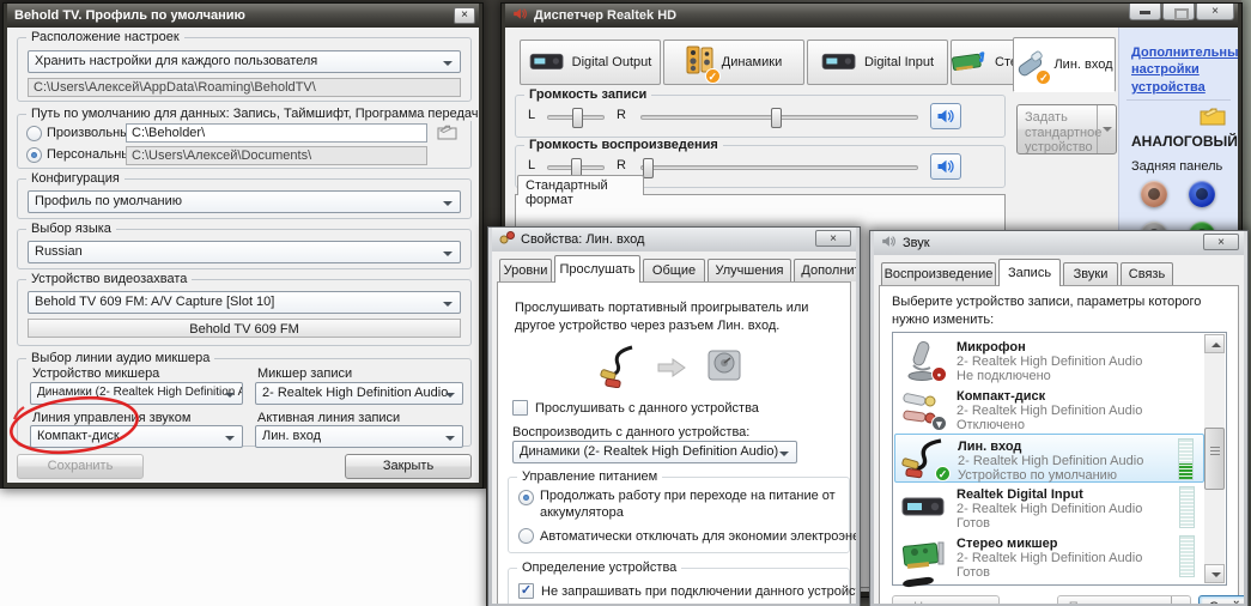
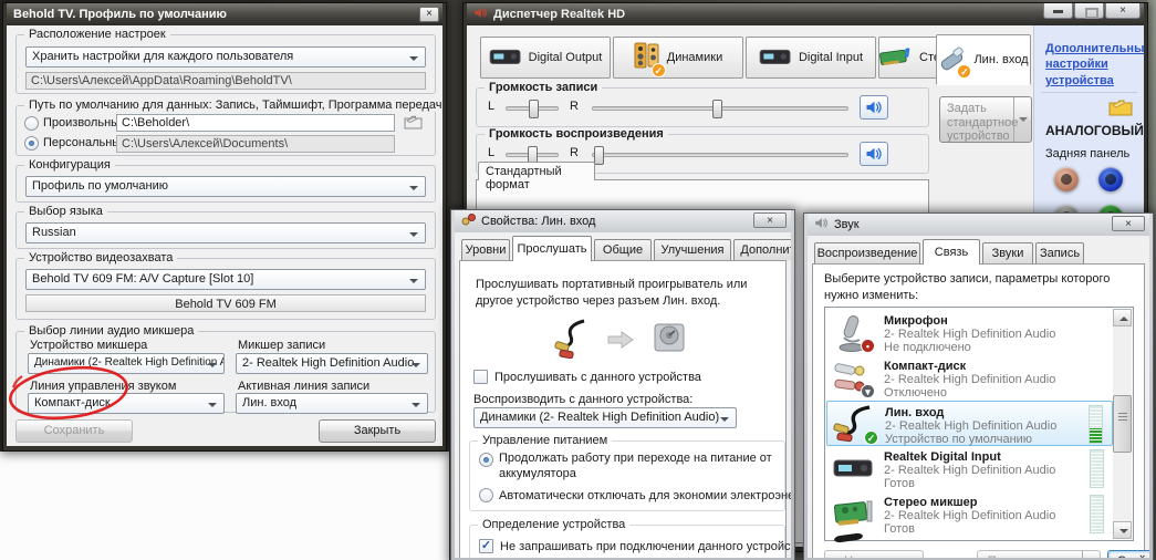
  Диспетчер Realtek HD
  ×
  Дополнительны настройки устройства
  АНАЛОГОВЫЙ
  Задняя панель
  Digital Output
  ✓
  Динамики
  Digital Input
  ✓
  Лин. вход
  Громкость записи
  L
  R
  Громкость воспроизведения
  L
  R
  Задать стандартное устройство
  Стандартный формат
  Behold TV. Профиль по умолчанию
  ×
  Расположение настроек
  Хранить настройки для каждого пользователя
  C:\Users\Алексей\AppData\Roaming\BeholdTV\
  Путь по умолчанию для данных: Запись, Таймшифт, Программа передач
  Произвольн
  C:\Beholder\
  Персональн
  C:\Users\Алексей\Documents\
  Конфигурация
  Профиль по умолчанию
  Выбор языка
  Russian
  Устройство видеозахвата
  Behold TV 609 FM: A/V Capture [Slot 10]
  Behold TV 609 FM
  Выбор линии аудио микшера
  Устройство микшера
  Динамики (2- Realtek High Definition A
  Микшер записи
  2- Realtek High Definition Audio
  Линия управления звуком
  Компакт-диск
  Активная линия записи
  Лин. вход
  Сохранить
  Закрыть
  Свойства: Лин. вход
  ×
  Уровни
  Прослушать
  Общие
  Улучшения
  Прослушивать портативный проигрыватель или другое устройство через разъем Лин. вход.
  Прослушивать с данного устройства
  Воспроизводить с данного устройства:
  Динамики (2- Realtek High Definition Audio)
  Управление питанием
  Продолжать работу при переходе на питание от аккумулятора
  Автоматически отключать для экономии электроэн
  Определение устройства
  ✓
  Не запрашивать при подключении данного устройс
  Звук
  ×
  Воспроизведение
- Запись
+ Связь
  Звуки
- Связь
+ Запись
  Выберите устройство записи, параметры которого нужно изменить:
  •
  Микрофон
  2- Realtek High Definition Audio
  Не подключено
  ▾
  Компакт-диск
  2- Realtek High Definition Audio
  Отключено
  ✓
  Лин. вход
  2- Realtek High Definition Audio
  Устройство по умолчанию
  Realtek Digital Input
  2- Realtek High Definition Audio
  Готов
  Стерео микшер
  2- Realtek High Definition Audio
  Готов
